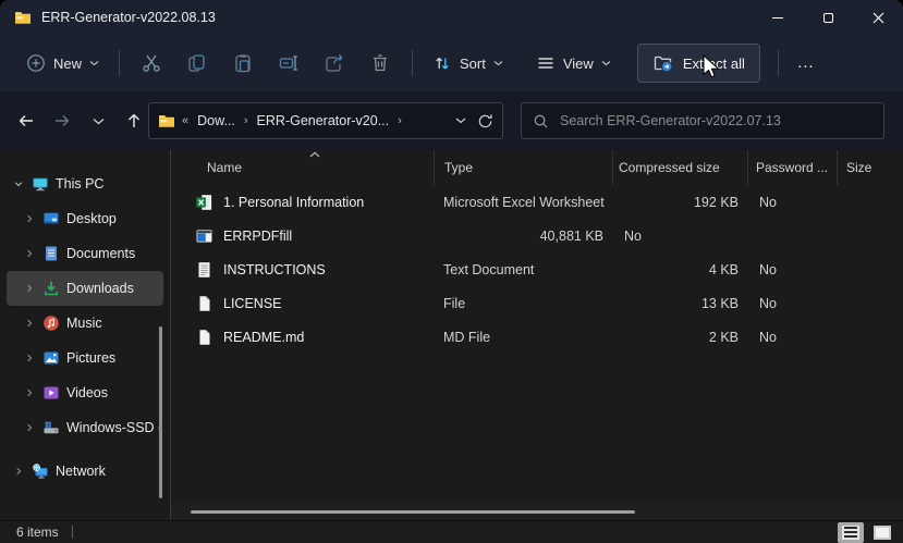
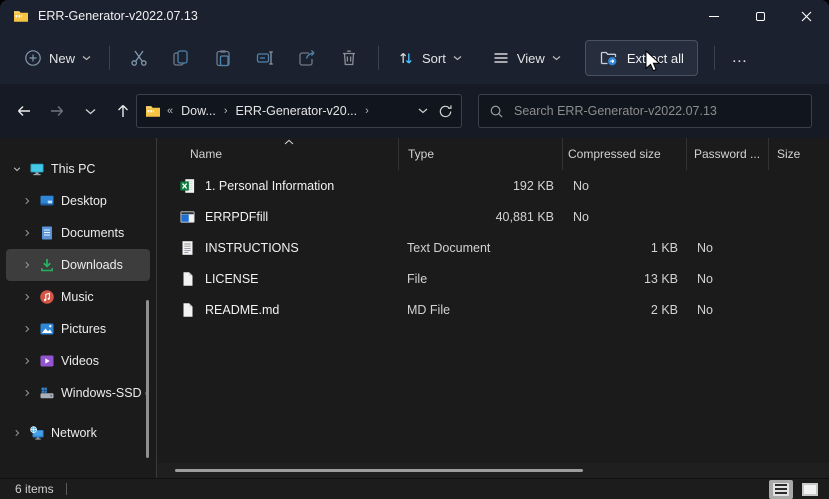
- ERR-Generator-v2022.08.13
+ ERR-Generator-v2022.07.13
  New
  Sort
  View
  Extct all
  …
  «
  Dow...
  ›
  ERR-Generator-v20...
  ›
  Search ERR-Generator-v2022.07.13
  This PC
  Desktop
  Documents
  Downloads
  Music
  Pictures
  Videos
  Windows-SSD
  Network
  Name
  Type
  Compressed size
  Password ...
  Size
  1. Personal Information
- Microsoft Excel Worksheet
  192 KB
  No
  ERRPDFfill
  40,881 KB
  No
  INSTRUCTIONS
  Text Document
- 4 KB
+ 1 KB
  No
  LICENSE
  File
  13 KB
  No
  README.md
  MD File
  2 KB
  No
  6 items
